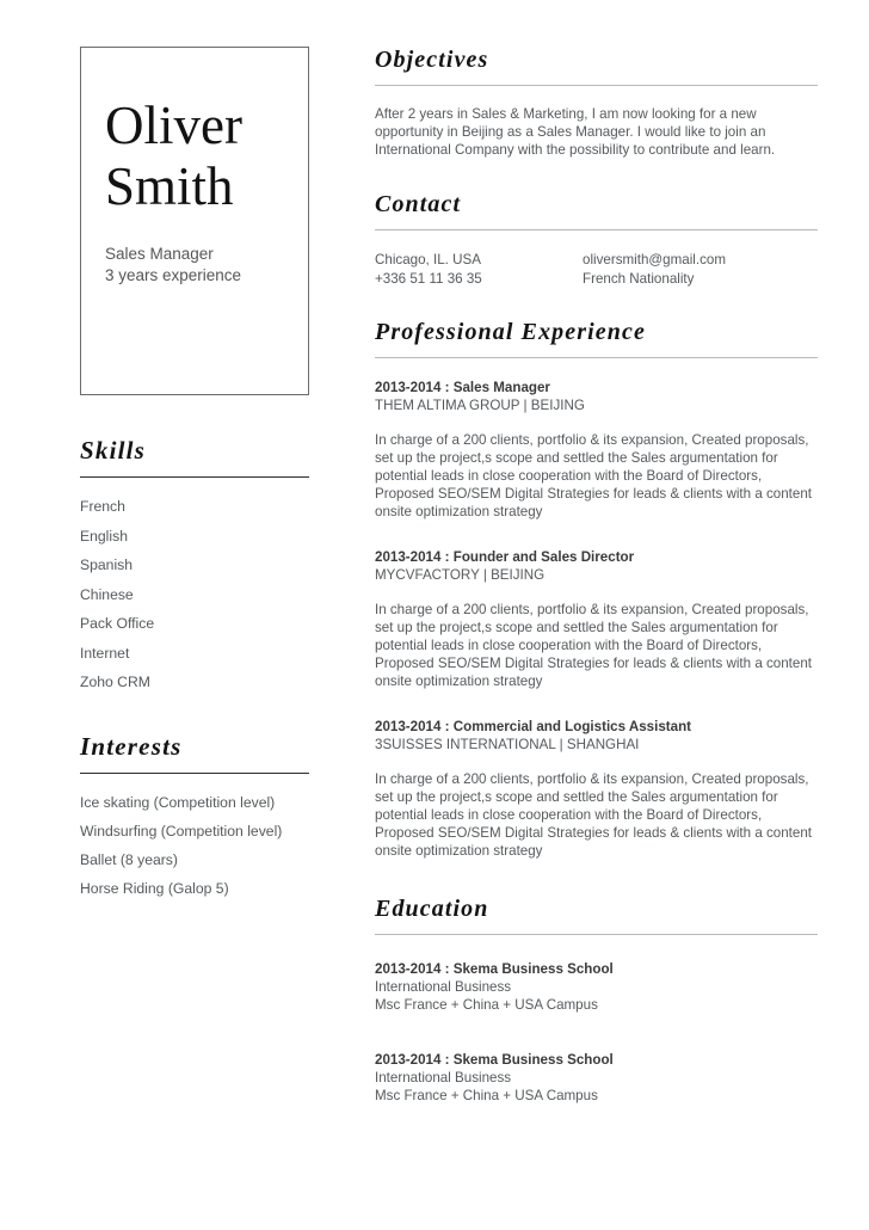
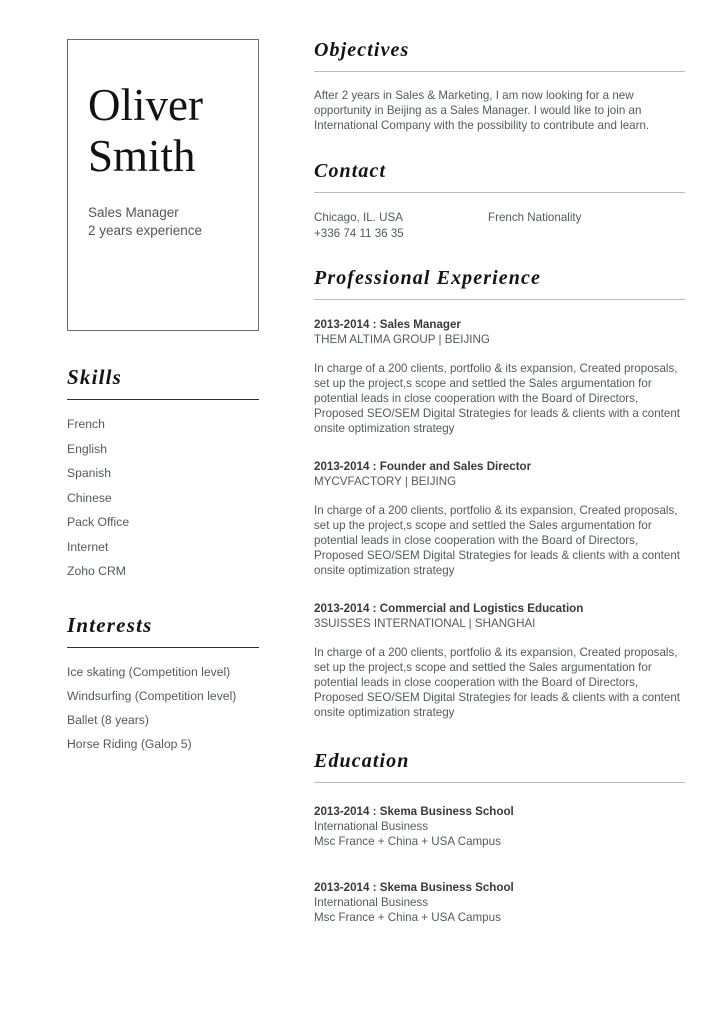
  Oliver
  Smith
  Sales Manager
- 3 years experience
+ 2 years experience
  Skills
  French
  English
  Spanish
  Chinese
  Pack Office
  Internet
  Zoho CRM
  Interests
  Ice skating (Competition level)
  Windsurfing (Competition level)
  Ballet (8 years)
  Horse Riding (Galop 5)
  Objectives
  After 2 years in Sales & Marketing, I am now looking for a new opportunity in Beijing as a Sales Manager. I would like to join an International Company with the possibility to contribute and learn.
  Contact
  Chicago, IL. USA
- +336 51 11 36 35
+ +336 74 11 36 35
- oliversmith@gmail.com
  French Nationality
  Professional Experience
  2013-2014 : Sales Manager
  THEM ALTIMA GROUP | BEIJING
  In charge of a 200 clients, portfolio & its expansion, Created proposals, set up the project,s scope and settled the Sales argumentation for potential leads in close cooperation with the Board of Directors, Proposed SEO/SEM Digital Strategies for leads & clients with a content onsite optimization strategy
  2013-2014 : Founder and Sales Director
  MYCVFACTORY | BEIJING
  In charge of a 200 clients, portfolio & its expansion, Created proposals, set up the project,s scope and settled the Sales argumentation for potential leads in close cooperation with the Board of Directors, Proposed SEO/SEM Digital Strategies for leads & clients with a content onsite optimization strategy
- 2013-2014 : Commercial and Logistics Assistant
+ 2013-2014 : Commercial and Logistics Education
  3SUISSES INTERNATIONAL | SHANGHAI
  In charge of a 200 clients, portfolio & its expansion, Created proposals, set up the project,s scope and settled the Sales argumentation for potential leads in close cooperation with the Board of Directors, Proposed SEO/SEM Digital Strategies for leads & clients with a content onsite optimization strategy
  Education
  2013-2014 : Skema Business School
  International Business
  Msc France + China + USA Campus
  2013-2014 : Skema Business School
  International Business
  Msc France + China + USA Campus
